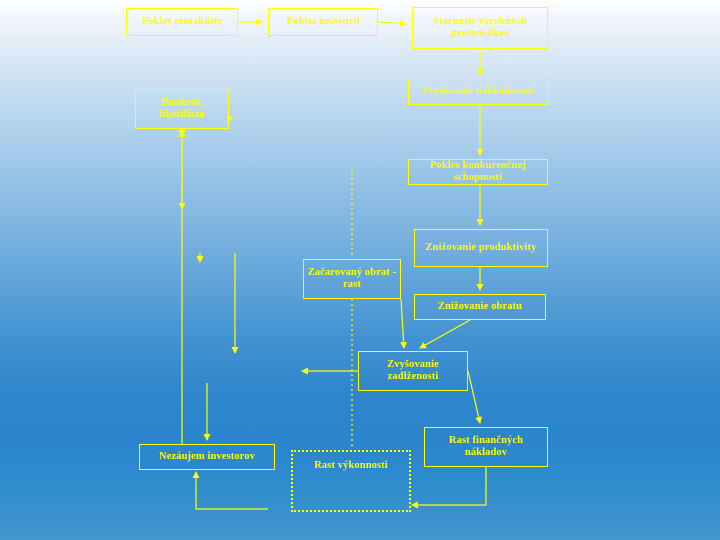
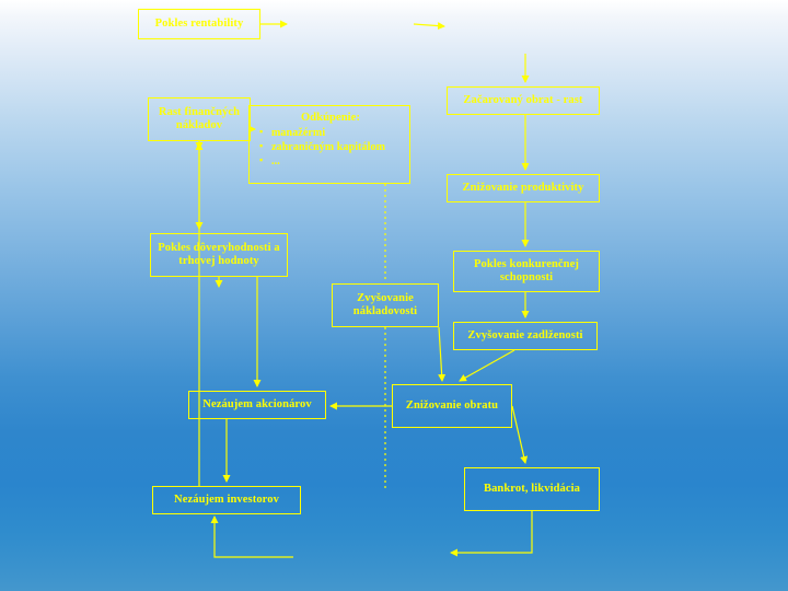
  Pokles rentability
- Pokles investícií
- Starnutie výrobných prostriedkov
- Zvyšovanie nákladovosti
+ Začarovaný obrat - rast
- Pokles konkurenčnej schopnosti
+ Znižovanie produktivity
- Bankrot, likvidácia
+ Rast finančných nákladov
+ Odkúpenie:
+ manažérmi
+ zahraničným kapitálom
+ ...
+ Pokles dôveryhodnosti a trhovej hodnoty
- Znižovanie produktivity
+ Pokles konkurenčnej schopnosti
- Začarovaný obrat - rast
+ Zvyšovanie nákladovosti
- Znižovanie obratu
+ Zvyšovanie zadlženosti
+ Nezáujem akcionárov
- Zvyšovanie zadlženosti
+ Znižovanie obratu
  Nezáujem investorov
- Rast výkonnosti
- Rast finančných nákladov
+ Bankrot, likvidácia
